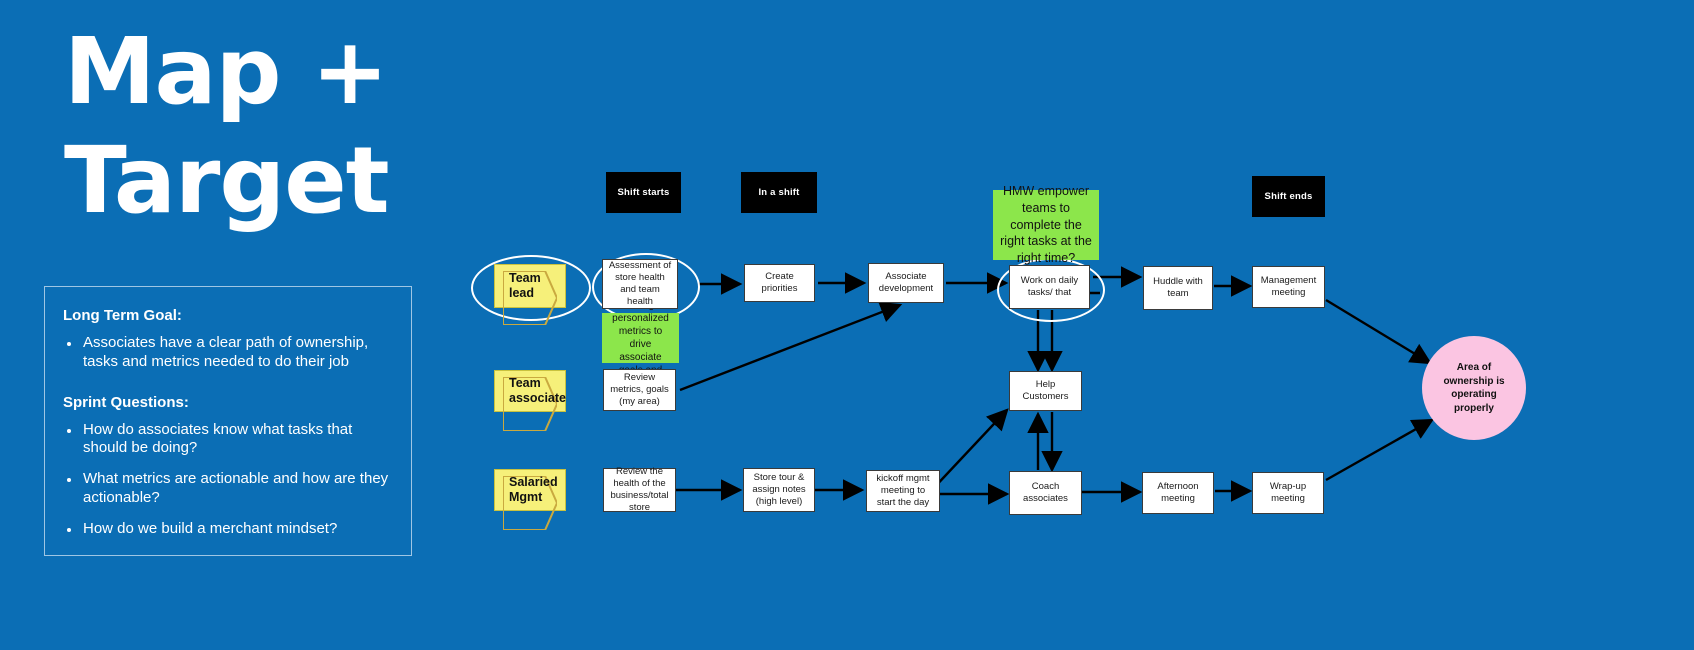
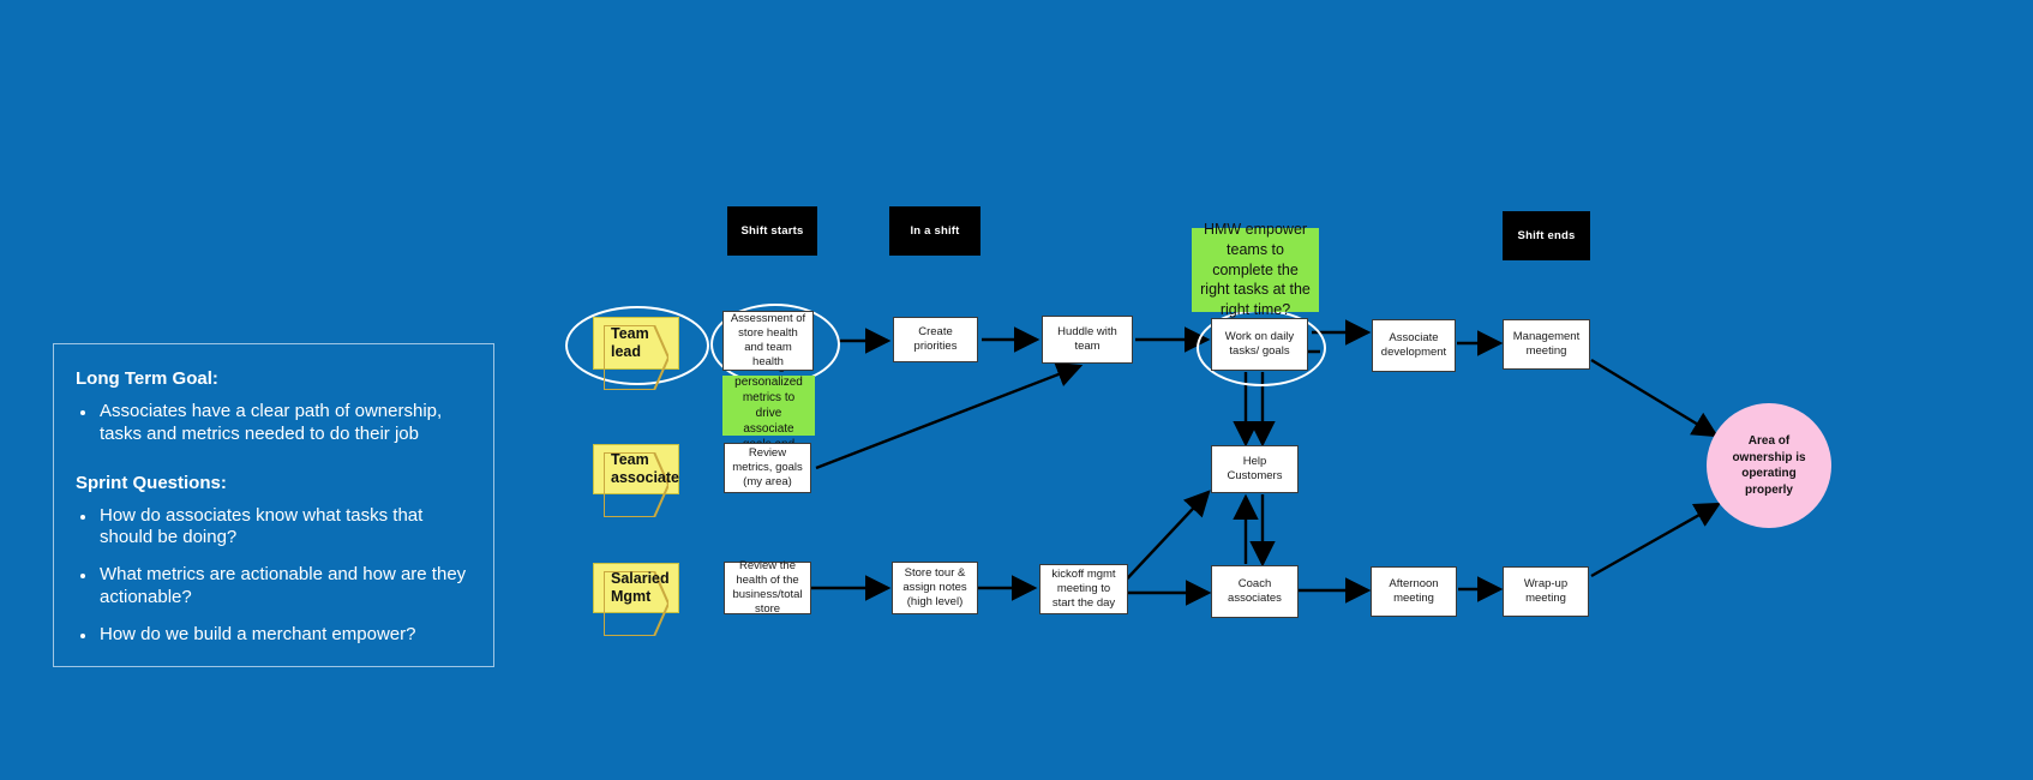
- Map +
- Target
  Long Term Goal:
  Associates have a clear path of ownership, tasks and metrics needed to do their job
  Sprint Questions:
  How do associates know what tasks that should be doing?
  What metrics are actionable and how are they actionable?
- How do we build a merchant mindset?
+ How do we build a merchant empower?
  Shift starts
  In a shift
  Shift ends
  Team lead
  Team associate
  Salaried Mgmt
  HMW empower teams to complete the right tasks at the right time?
  Assessment of store health and team health
  Create priorities
- Associate development
+ Huddle with team
- Work on daily tasks/ that
+ Work on daily tasks/ goals
- Huddle with team
+ Associate development
  Management meeting
  Review metrics, goals (my area)
  Help Customers
  Review the health of the business/total store
  Store tour & assign notes (high level)
  kickoff mgmt meeting to start the day
  Coach associates
  Afternoon meeting
  Wrap-up meeting
  Area of ownership is operating properly
